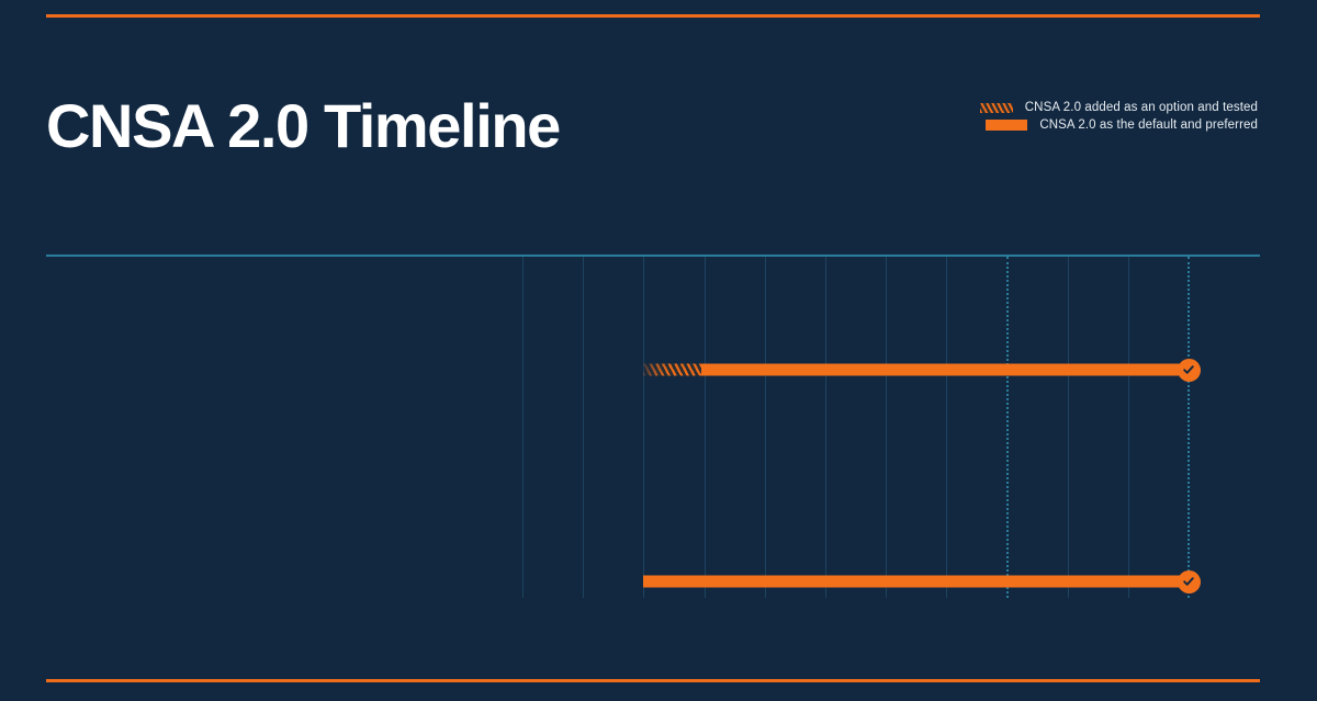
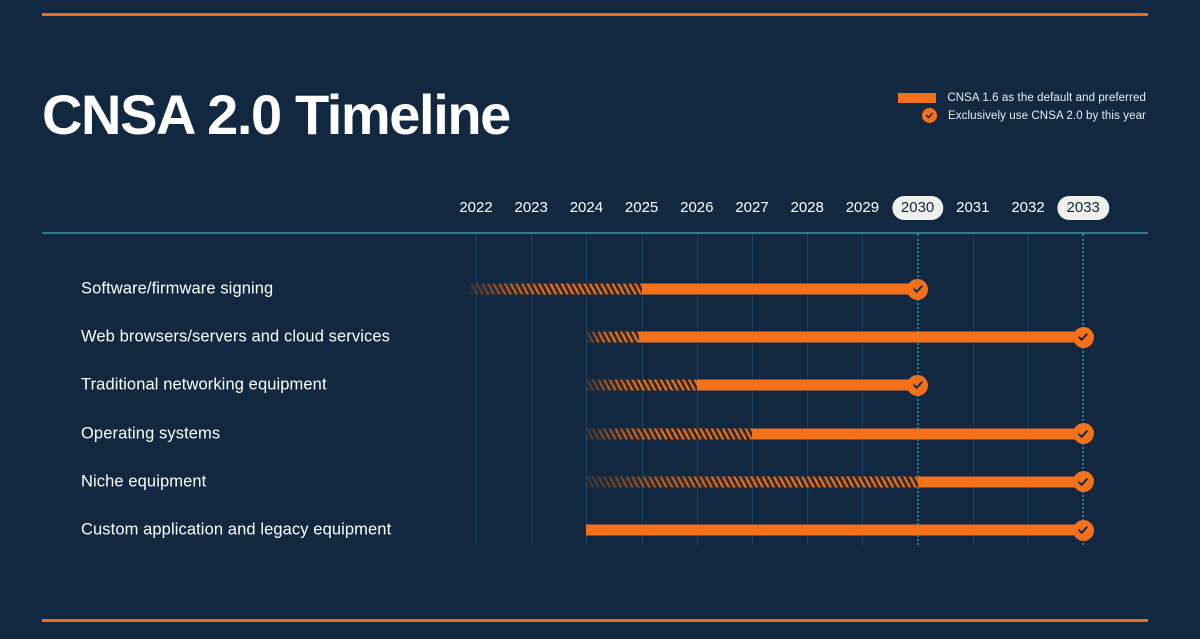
  CNSA 2.0 Timeline
- CNSA 2.0 added as an option and tested
- CNSA 2.0 as the default and preferred
+ CNSA 1.6 as the default and preferred
+ Exclusively use CNSA 2.0 by this year
+ 2022
+ 2023
+ 2024
+ 2025
+ 2026
+ 2027
+ 2028
+ 2029
+ 2030
+ 2031
+ 2032
+ 2033
+ Software/firmware signing
+ Web browsers/servers and cloud services
+ Traditional networking equipment
+ Operating systems
+ Niche equipment
+ Custom application and legacy equipment
